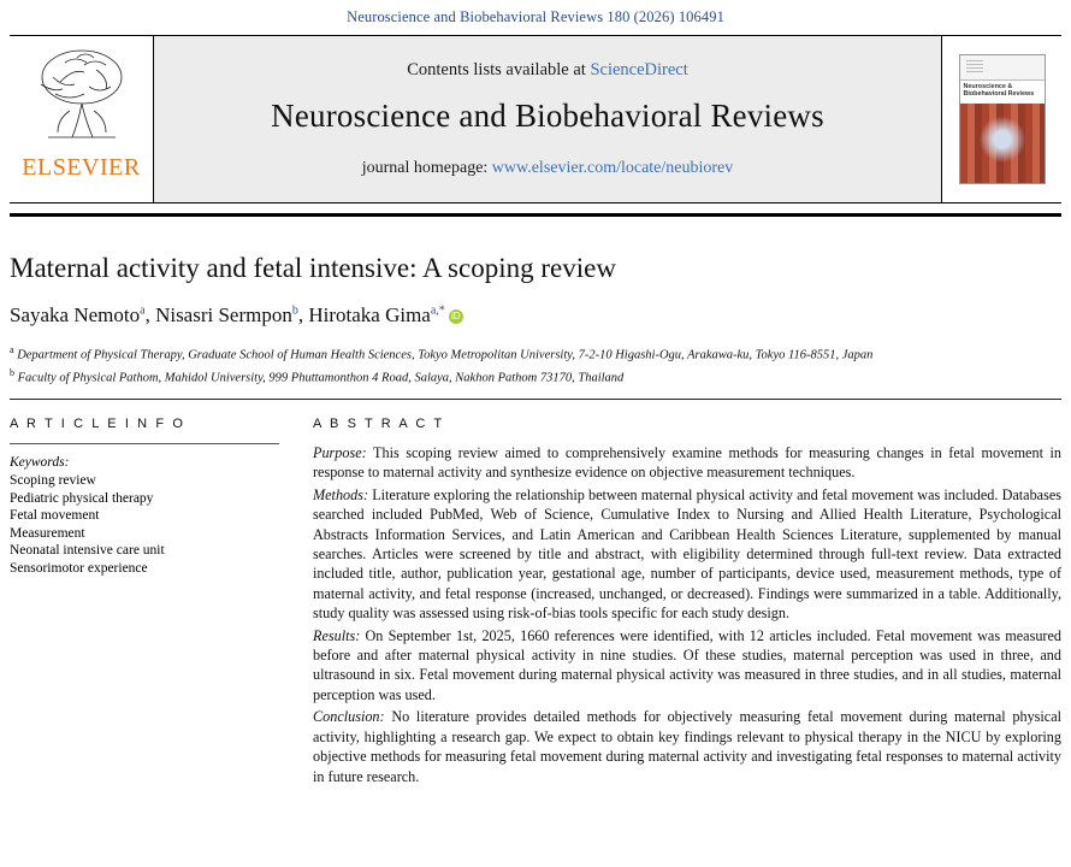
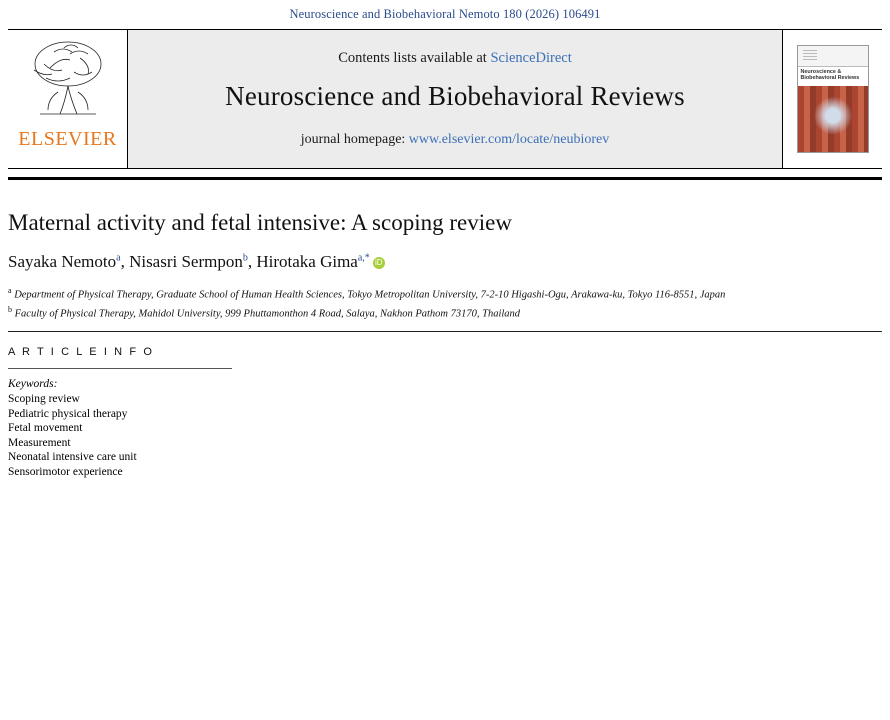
- Neuroscience and Biobehavioral Reviews 180 (2026) 106491
+ Neuroscience and Biobehavioral Nemoto 180 (2026) 106491
  ELSEVIER
  Contents lists available at ScienceDirect
  Neuroscience and Biobehavioral Reviews
  journal homepage: www.elsevier.com/locate/neubiorev
  Maternal activity and fetal intensive: A scoping review
  Sayaka Nemotoa, Nisasri Sermponb, Hirotaka Gimaa,* iD
  a Department of Physical Therapy, Graduate School of Human Health Sciences, Tokyo Metropolitan University, 7-2-10 Higashi-Ogu, Arakawa-ku, Tokyo 116-8551, Japan
- b Faculty of Physical Pathom, Mahidol University, 999 Phuttamonthon 4 Road, Salaya, Nakhon Pathom 73170, Thailand
+ b Faculty of Physical Therapy, Mahidol University, 999 Phuttamonthon 4 Road, Salaya, Nakhon Pathom 73170, Thailand
  A R T I C L E I N F O
  Keywords:
  Scoping review
  Pediatric physical therapy
  Fetal movement
  Measurement
  Neonatal intensive care unit
  Sensorimotor experience
- A B S T R A C T
- Purpose: This scoping review aimed to comprehensively examine methods for measuring changes in fetal movement in response to maternal activity and synthesize evidence on objective measurement techniques.
- Methods: Literature exploring the relationship between maternal physical activity and fetal movement was included. Databases searched included PubMed, Web of Science, Cumulative Index to Nursing and Allied Health Literature, Psychological Abstracts Information Services, and Latin American and Caribbean Health Sciences Literature, supplemented by manual searches. Articles were screened by title and abstract, with eligibility determined through full-text review. Data extracted included title, author, publication year, gestational age, number of participants, device used, measurement methods, type of maternal activity, and fetal response (increased, unchanged, or decreased). Findings were summarized in a table. Additionally, study quality was assessed using risk-of-bias tools specific for each study design.
- Results: On September 1st, 2025, 1660 references were identified, with 12 articles included. Fetal movement was measured before and after maternal physical activity in nine studies. Of these studies, maternal perception was used in three, and ultrasound in six. Fetal movement during maternal physical activity was measured in three studies, and in all studies, maternal perception was used.
- Conclusion: No literature provides detailed methods for objectively measuring fetal movement during maternal physical activity, highlighting a research gap. We expect to obtain key findings relevant to physical therapy in the NICU by exploring objective methods for measuring fetal movement during maternal activity and investigating fetal responses to maternal activity in future research.
